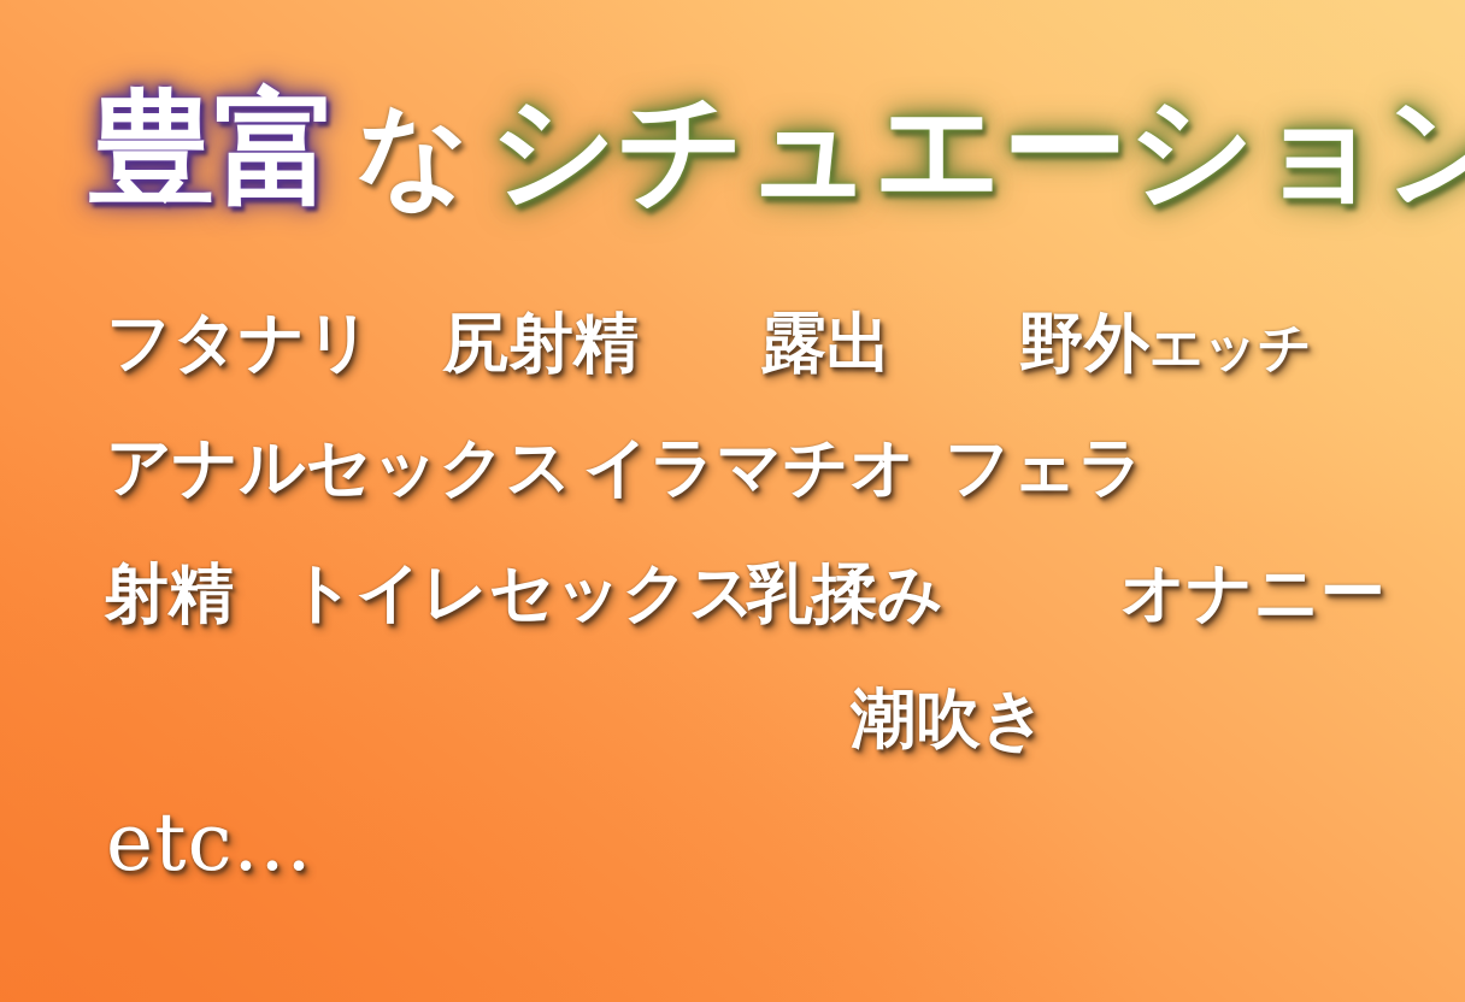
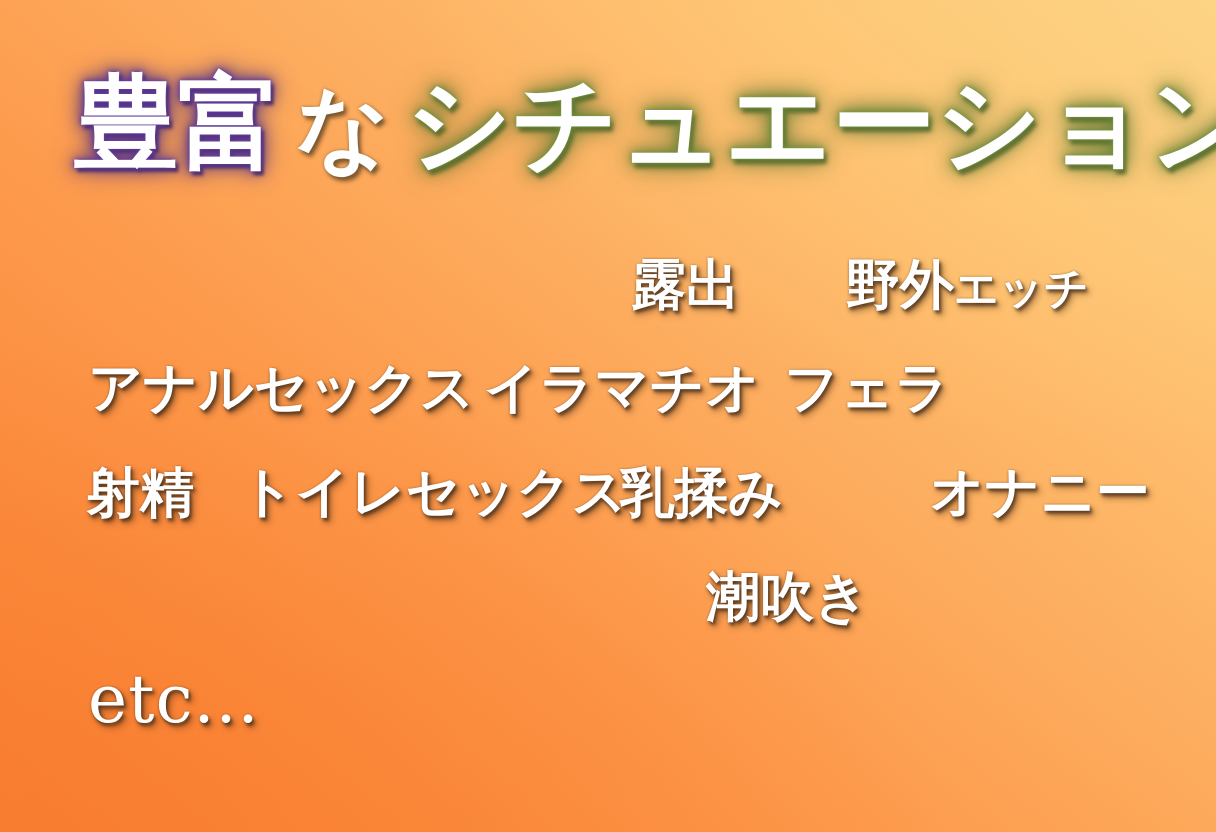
  豊富 な シチュエーション
- フタナリ
- 尻射精
  露出
  野外エッチ
  アナルセックス
  イラマチオ
  フェラ
  射精
  トイレセックス
  乳揉み
  オナニー
  潮吹き
  etc...
